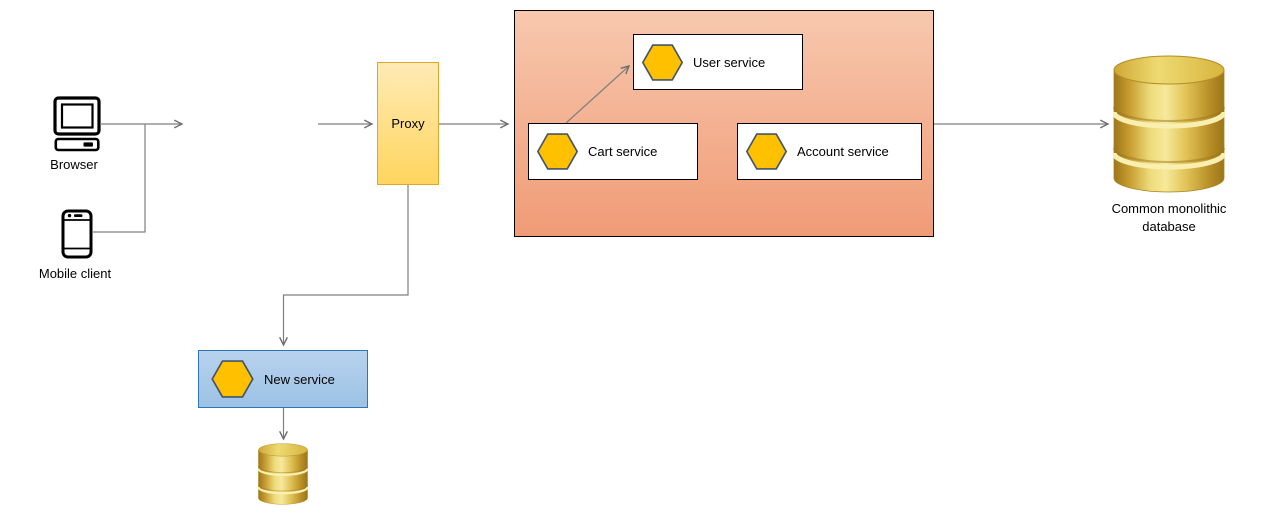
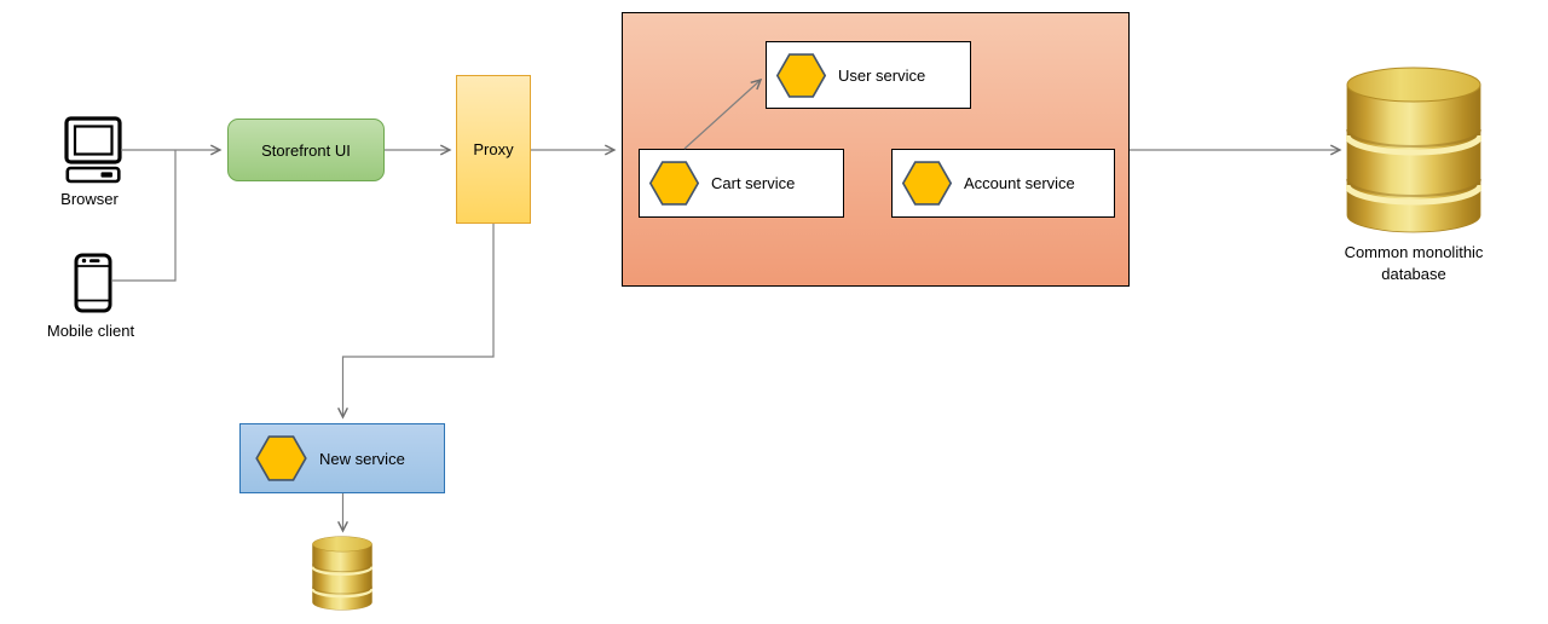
  Browser
  Mobile client
+ Storefront UI
  Proxy
  User service
  Cart service
  Account service
  New service
  Common monolithic
  database
